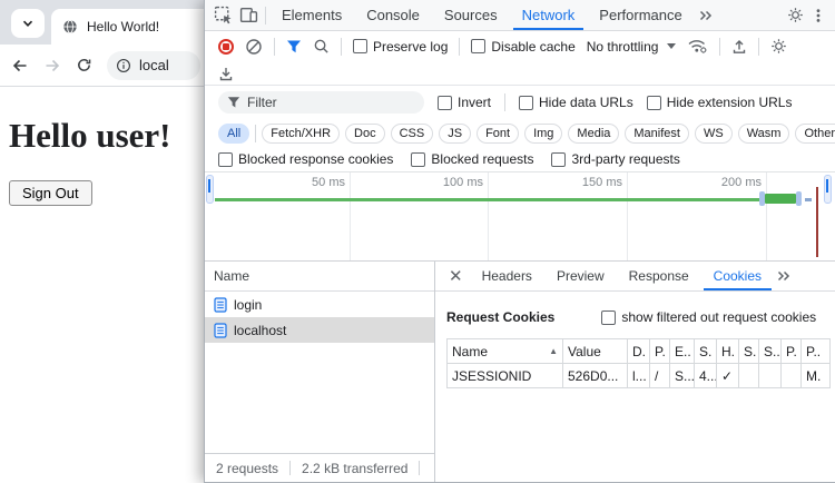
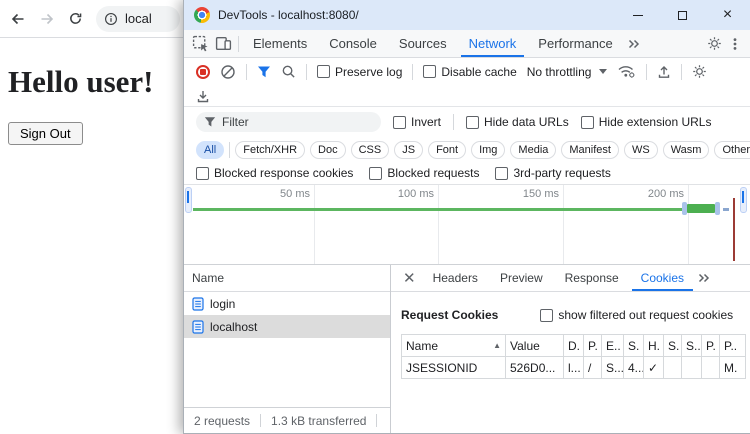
- Hello World!
  local
  Hello user!
  Sign Out
+ DevTools - localhost:8080/
+ ×
  Elements
  Console
  Sources
  Network
  Performance
  Preserve log
  Disable cache
  No throttling
  Filter
  Invert
  Hide data URLs
  Hide extension URLs
  All
  Fetch/XHR
  Doc
  CSS
  JS
  Font
  Img
  Media
  Manifest
  WS
  Wasm
  Other
  Blocked response cookies
  Blocked requests
  3rd-party requests
  50 ms
  100 ms
  150 ms
  200 ms
  Name
  login
  localhost
  2 requests
- 2.2 kB transferred
+ 1.3 kB transferred
  ✕
  Headers
  Preview
  Response
  Cookies
  Request Cookies
  show filtered out request cookies
  Name ▲	Value	D.	P.	E..	S.	H.	S.	S..	P.	P..
  JSESSIONID	526D0...	l...	/	S...	4...	✓				M.
